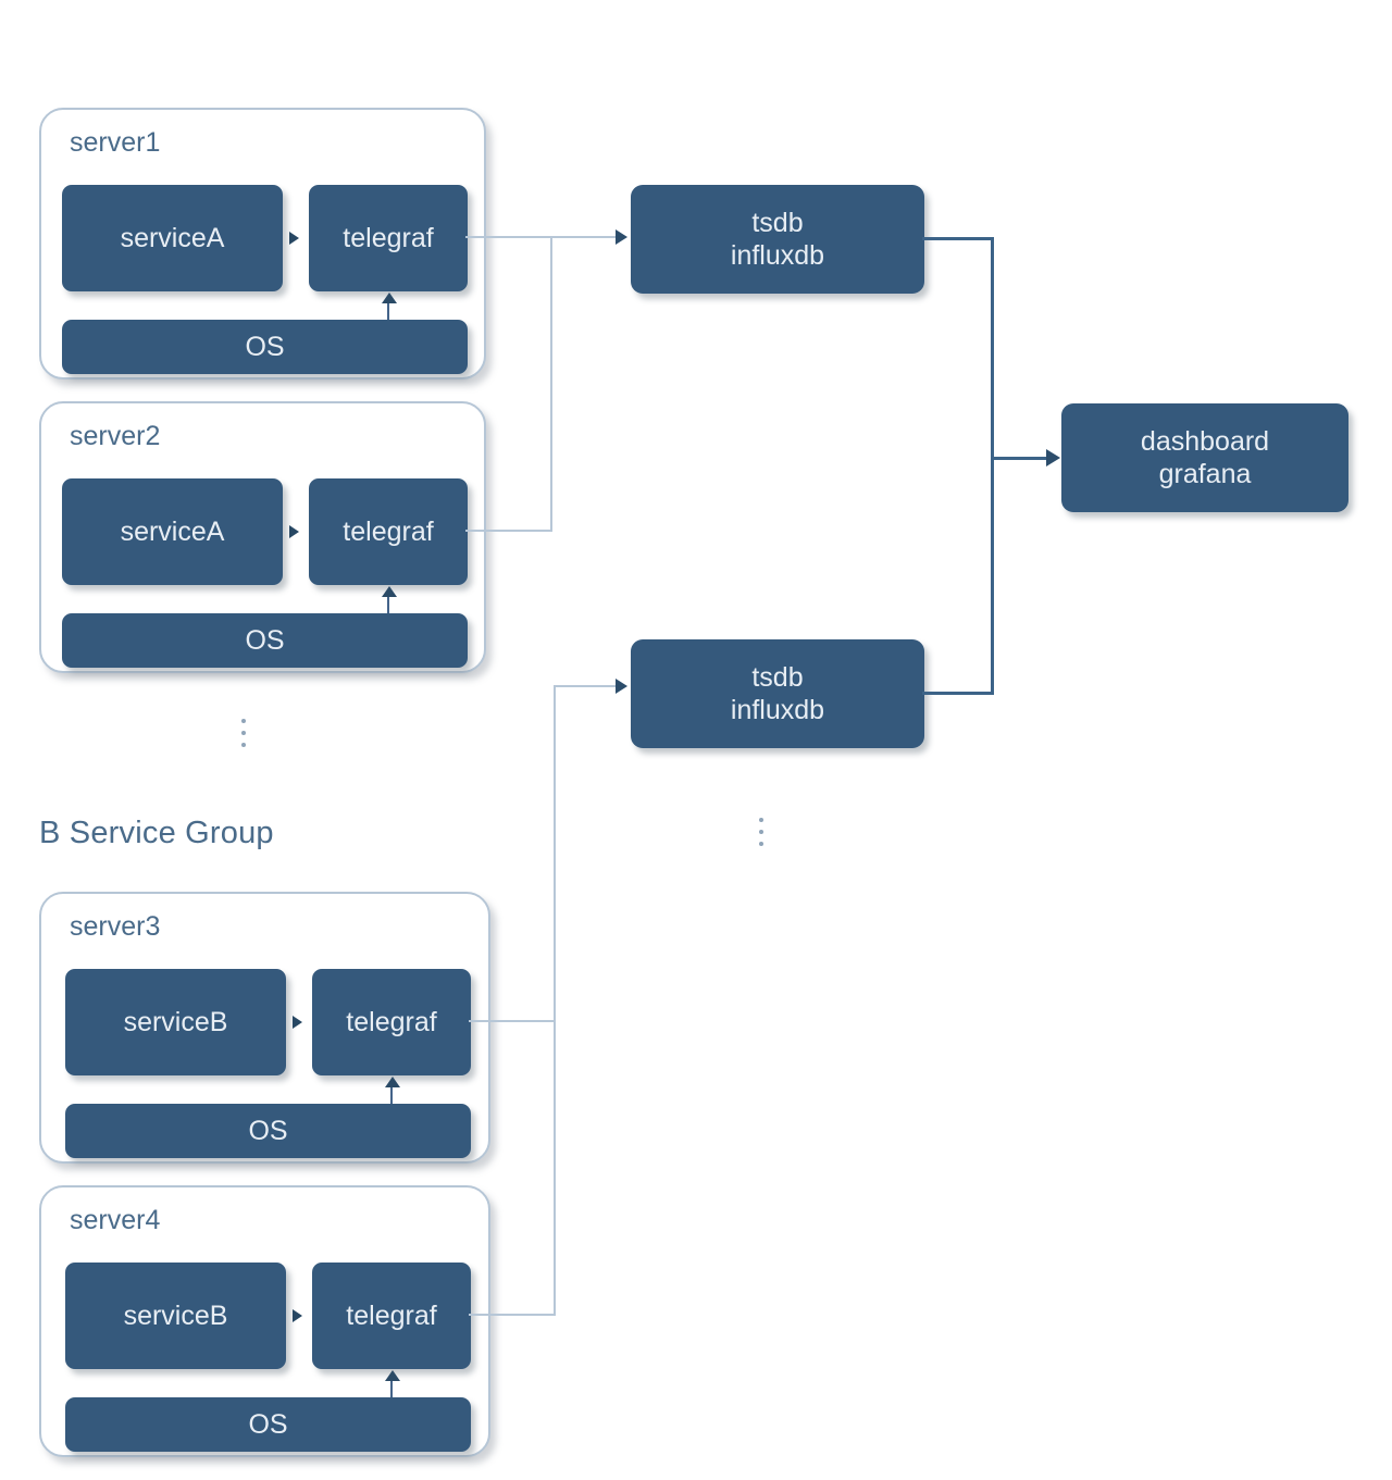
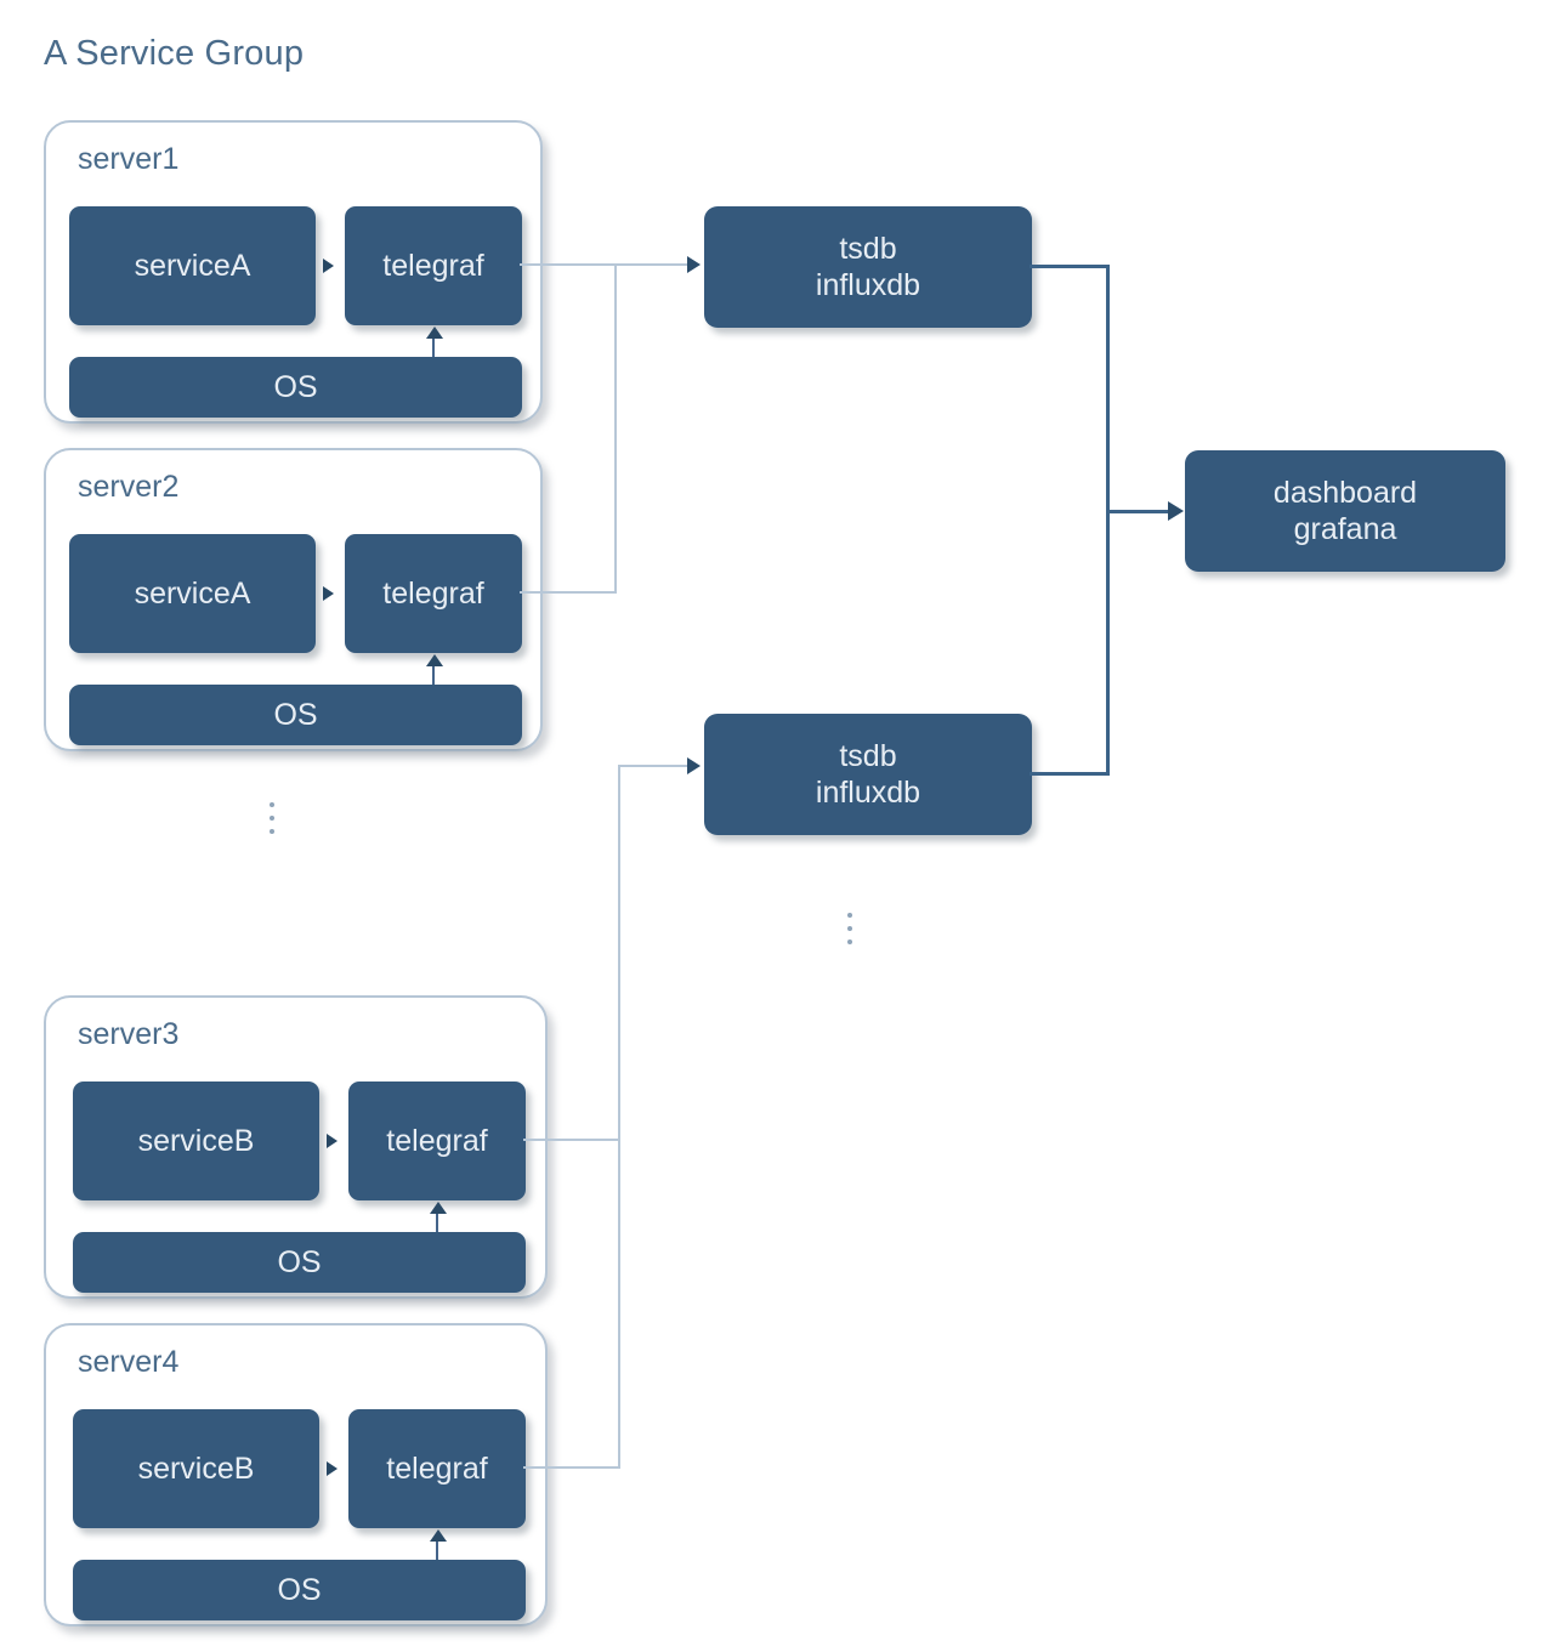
+ A Service Group
  server1
  serviceA
  telegraf
  OS
  server2
  serviceA
  telegraf
  OS
- B Service Group
  server3
  serviceB
  telegraf
  OS
  server4
  serviceB
  telegraf
  OS
  tsdb
  influxdb
  tsdb
  influxdb
  dashboard
  grafana
